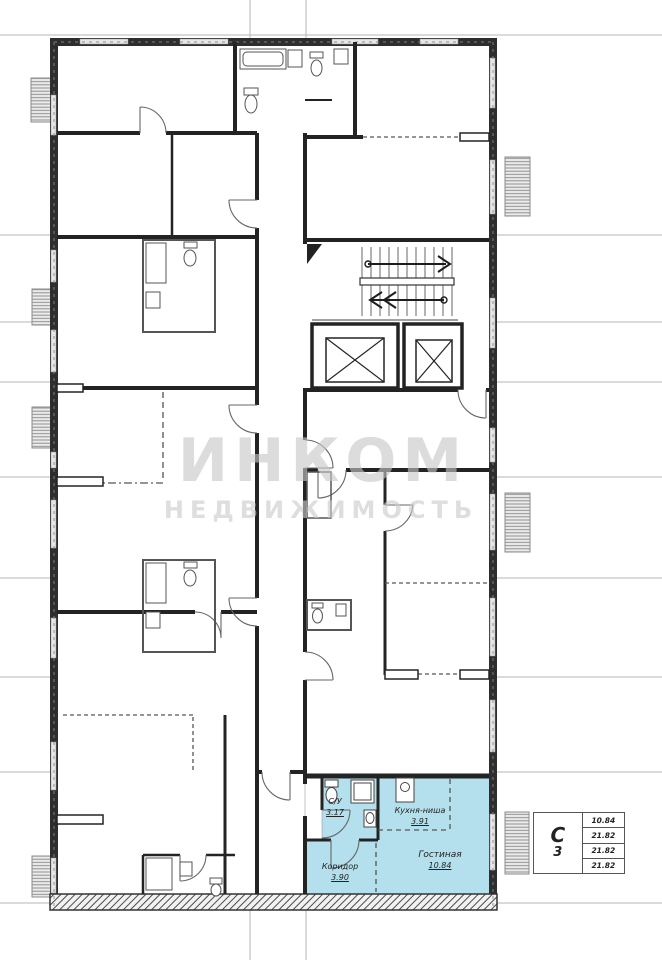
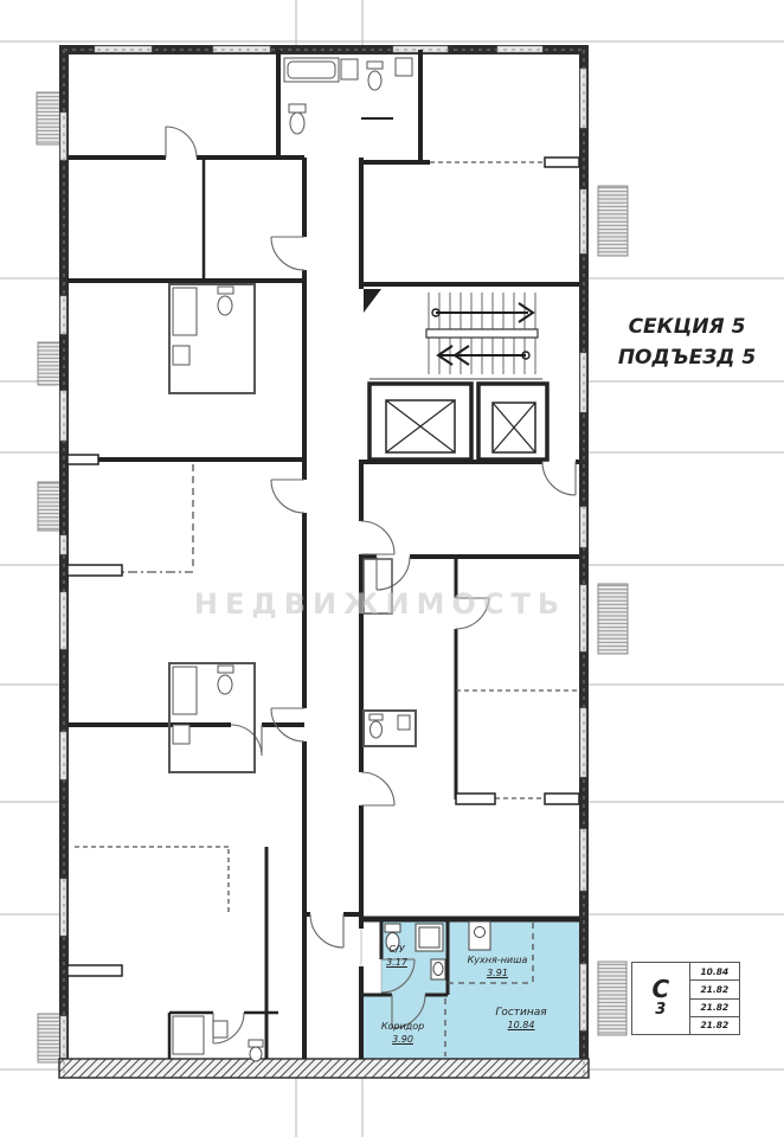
- ИНКОМ
  НЕДВИЖИМОСТЬ
+ СЕКЦИЯ 5
+ ПОДЪЕЗД 5
  С/У
  3.17
  Кухня-ниша
  3.91
  Гостиная
  10.84
  Коридор
  3.90
  С
  3
  10.84
  21.82
  21.82
  21.82
